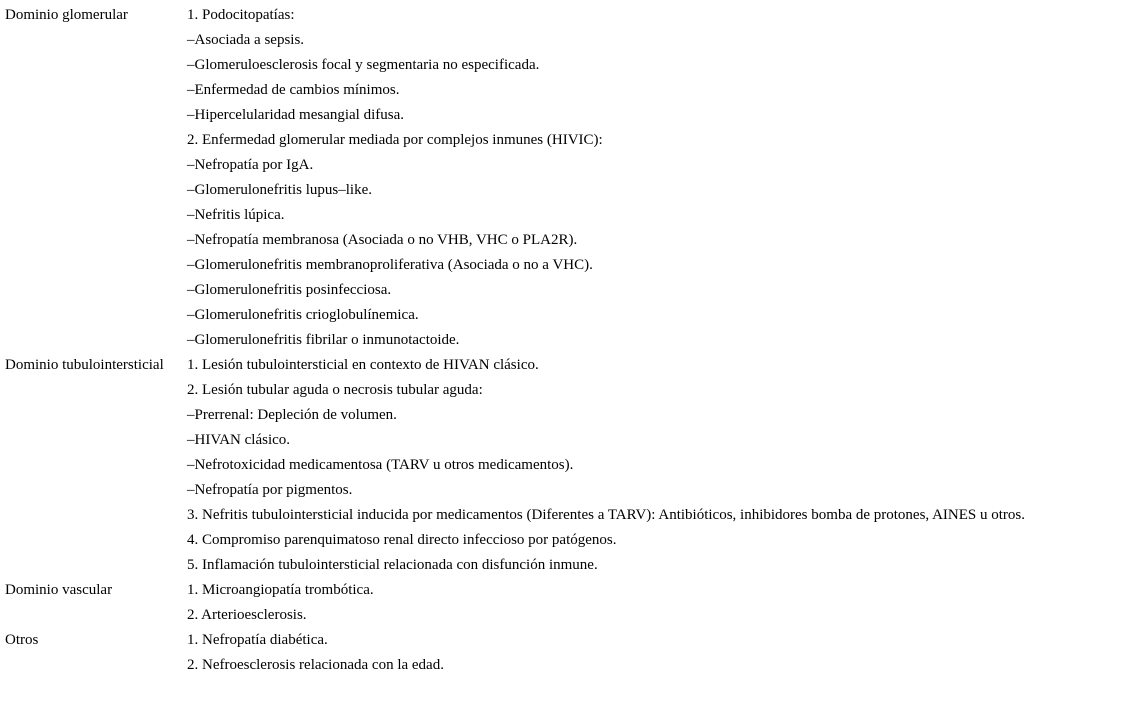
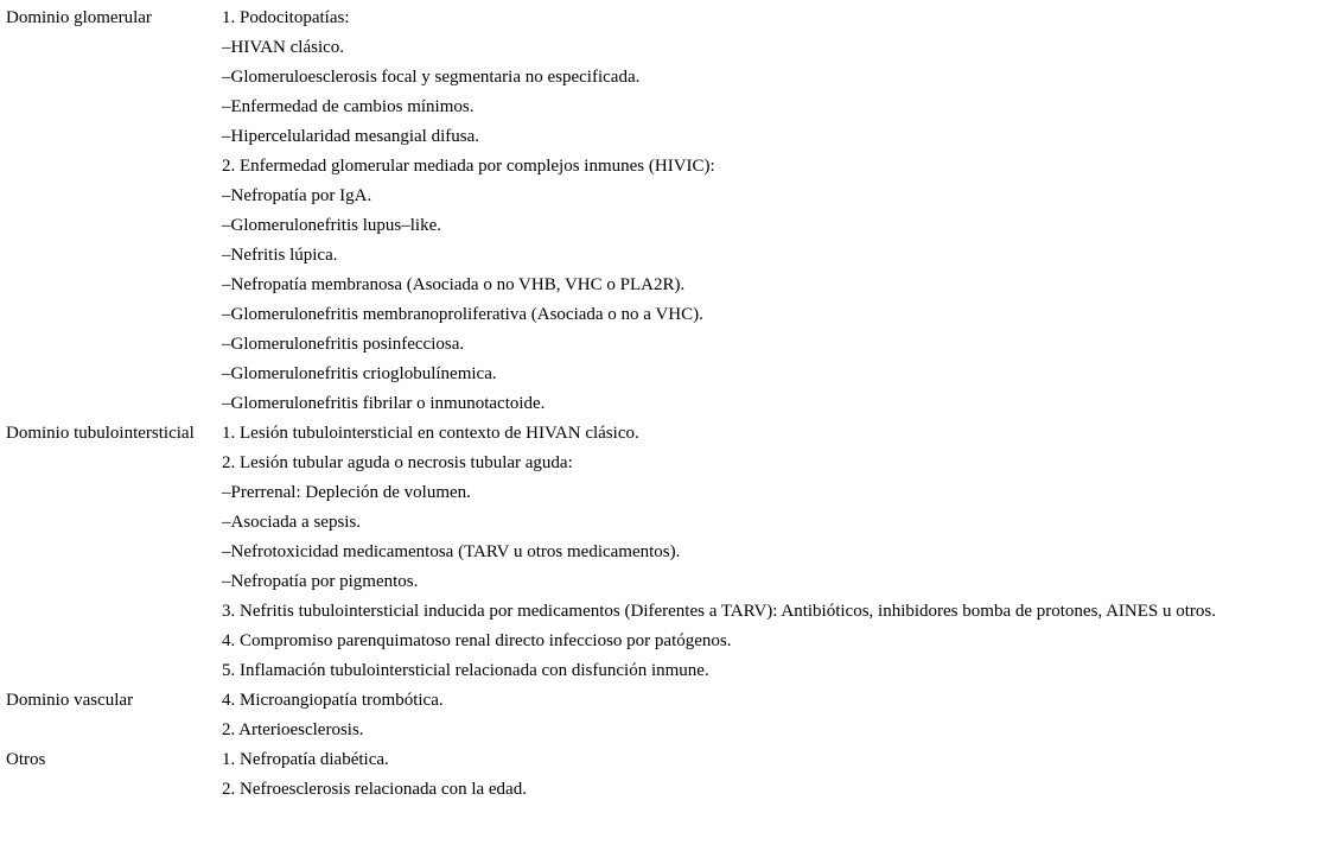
  Dominio glomerular
  1. Podocitopatías:
- –Asociada a sepsis.
+ –HIVAN clásico.
  –Glomeruloesclerosis focal y segmentaria no especificada.
  –Enfermedad de cambios mínimos.
  –Hipercelularidad mesangial difusa.
  2. Enfermedad glomerular mediada por complejos inmunes (HIVIC):
  –Nefropatía por IgA.
  –Glomerulonefritis lupus–like.
  –Nefritis lúpica.
  –Nefropatía membranosa (Asociada o no VHB, VHC o PLA2R).
  –Glomerulonefritis membranoproliferativa (Asociada o no a VHC).
  –Glomerulonefritis posinfecciosa.
  –Glomerulonefritis crioglobulínemica.
  –Glomerulonefritis fibrilar o inmunotactoide.
  Dominio tubulointersticial
  1. Lesión tubulointersticial en contexto de HIVAN clásico.
  2. Lesión tubular aguda o necrosis tubular aguda:
  –Prerrenal: Depleción de volumen.
- –HIVAN clásico.
+ –Asociada a sepsis.
  –Nefrotoxicidad medicamentosa (TARV u otros medicamentos).
  –Nefropatía por pigmentos.
  3. Nefritis tubulointersticial inducida por medicamentos (Diferentes a TARV): Antibióticos, inhibidores bomba de protones, AINES u otros.
  4. Compromiso parenquimatoso renal directo infeccioso por patógenos.
  5. Inflamación tubulointersticial relacionada con disfunción inmune.
  Dominio vascular
- 1. Microangiopatía trombótica.
+ 4. Microangiopatía trombótica.
  2. Arterioesclerosis.
  Otros
  1. Nefropatía diabética.
  2. Nefroesclerosis relacionada con la edad.
